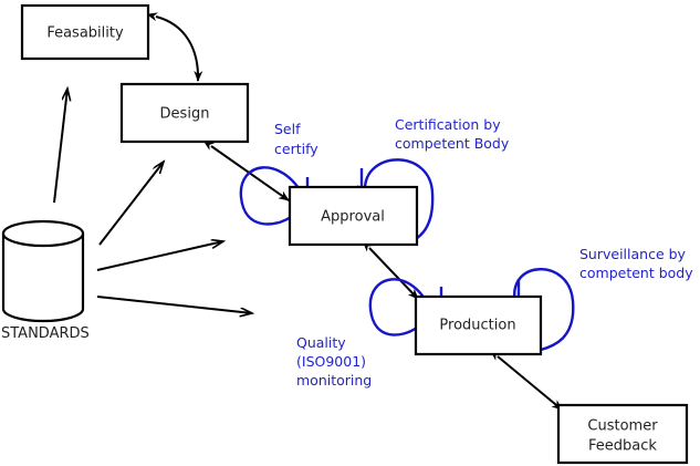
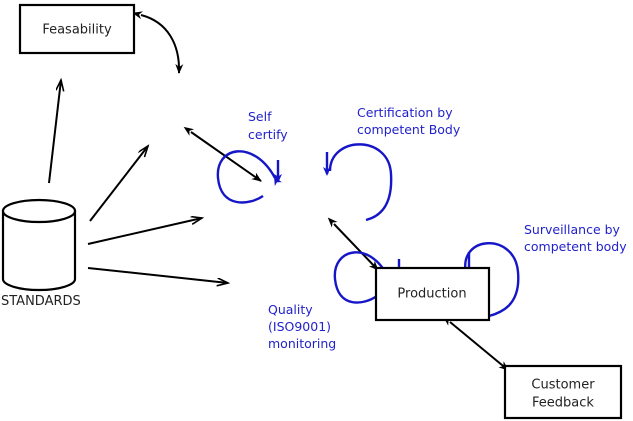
  STANDARDS
  Feasability
- Design
- Approval
  Production
  Customer
  Feedback
  Self
  certify
  Certification by
  competent Body
  Surveillance by
  competent body
  Quality
  (ISO9001)
  monitoring
